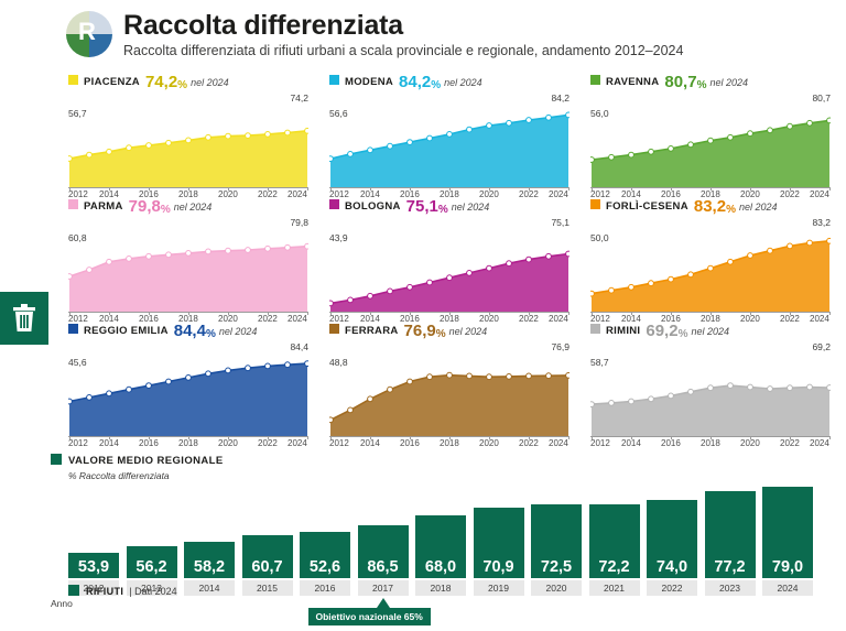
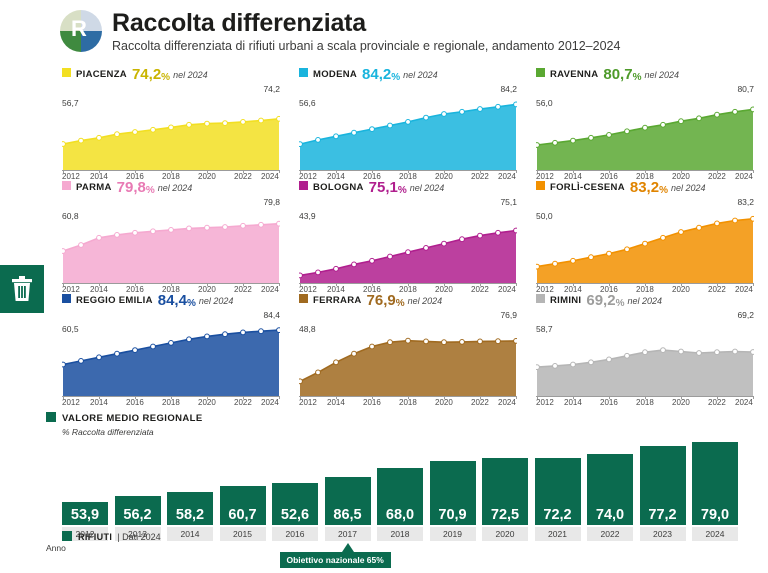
  R
  Raccolta differenziata
  Raccolta differenziata di rifiuti urbani a scala provinciale e regionale, andamento 2012–2024
  PIACENZA 74,2% nel 2024
  56,7
  74,2
  2012
  2014
  2016
  2018
  2020
  2022
  2024
  MODENA 84,2% nel 2024
  56,6
  84,2
  2012
  2014
  2016
  2018
  2020
  2022
  2024
  RAVENNA 80,7% nel 2024
  56,0
  80,7
  2012
  2014
  2016
  2018
  2020
  2022
  2024
  PARMA 79,8% nel 2024
  60,8
  79,8
  2012
  2014
  2016
  2018
  2020
  2022
  2024
  BOLOGNA 75,1% nel 2024
  43,9
  75,1
  2012
  2014
  2016
  2018
  2020
  2022
  2024
  FORLÌ-CESENA 83,2% nel 2024
  50,0
  83,2
  2012
  2014
  2016
  2018
  2020
  2022
  2024
  REGGIO EMILIA 84,4% nel 2024
- 45,6
+ 60,5
  84,4
  2012
  2014
  2016
  2018
  2020
  2022
  2024
  FERRARA 76,9% nel 2024
  48,8
  76,9
  2012
  2014
  2016
  2018
  2020
  2022
  2024
  RIMINI 69,2% nel 2024
  58,7
  69,2
  2012
  2014
  2016
  2018
  2020
  2022
  2024
  VALORE MEDIO REGIONALE
  % Raccolta differenziata
  53,9
  2012
  56,2
  2013
  58,2
  2014
  60,7
  2015
  52,6
  2016
  86,5
  2017
  68,0
  2018
  70,9
  2019
  72,5
  2020
  72,2
  2021
  74,0
  2022
  77,2
  2023
  79,0
  2024
  Anno
  Obiettivo nazionale 65%
  RIFIUTI | Dati 2024
